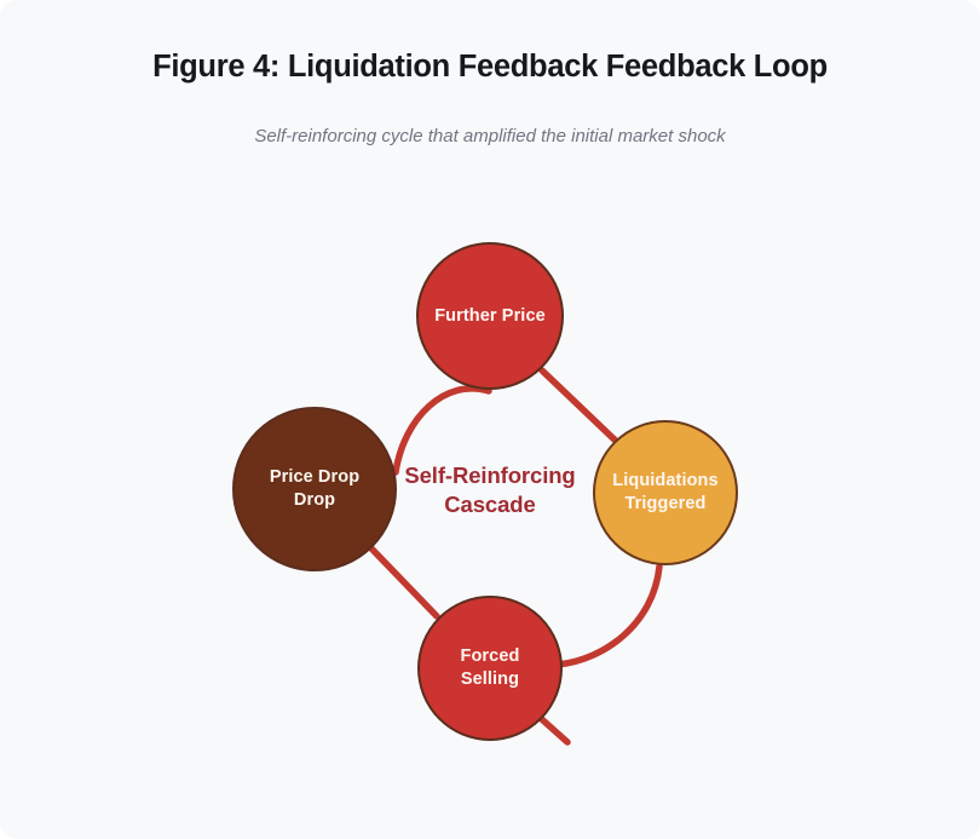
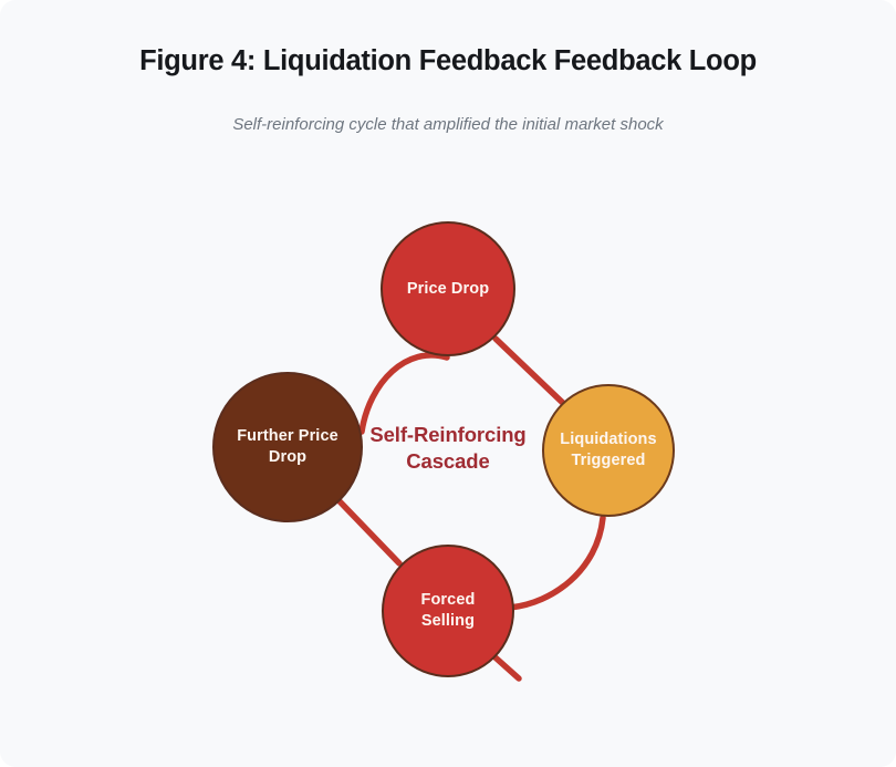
  Figure 4: Liquidation Feedback Feedback Loop
  Self-reinforcing cycle that amplified the initial market shock
- Further Price
+ Price Drop
  Liquidations
  Triggered
  Forced
  Selling
- Price Drop
+ Further Price
  Drop
  Self-Reinforcing Cascade
